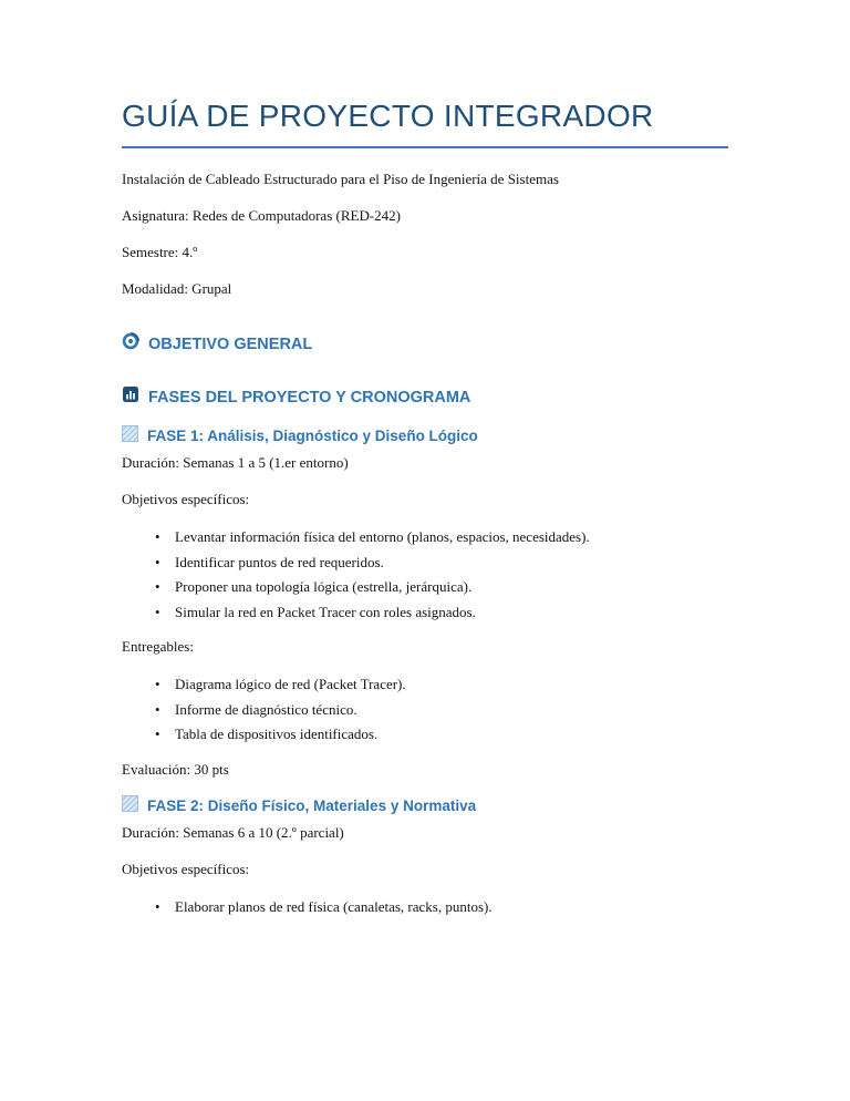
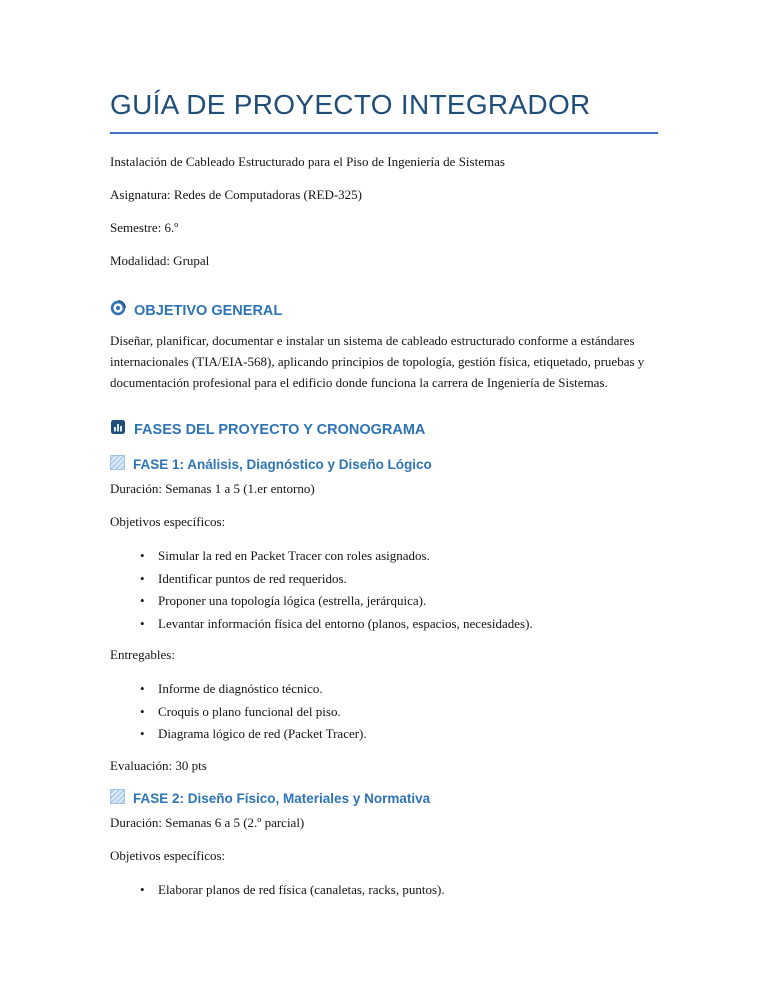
  GUÍA DE PROYECTO INTEGRADOR
  Instalación de Cableado Estructurado para el Piso de Ingeniería de Sistemas
- Asignatura: Redes de Computadoras (RED-242)
+ Asignatura: Redes de Computadoras (RED-325)
- Semestre: 4.º
+ Semestre: 6.º
  Modalidad: Grupal
  OBJETIVO GENERAL
+ Diseñar, planificar, documentar e instalar un sistema de cableado estructurado conforme a estándares internacionales (TIA/EIA-568), aplicando principios de topología, gestión física, etiquetado, pruebas y documentación profesional para el edificio donde funciona la carrera de Ingeniería de Sistemas.
  FASES DEL PROYECTO Y CRONOGRAMA
  FASE 1: Análisis, Diagnóstico y Diseño Lógico
  Duración: Semanas 1 a 5 (1.er entorno)
  Objetivos específicos:
- Levantar información física del entorno (planos, espacios, necesidades).
+ Simular la red en Packet Tracer con roles asignados.
  Identificar puntos de red requeridos.
  Proponer una topología lógica (estrella, jerárquica).
- Simular la red en Packet Tracer con roles asignados.
+ Levantar información física del entorno (planos, espacios, necesidades).
  Entregables:
- Diagrama lógico de red (Packet Tracer).
+ Informe de diagnóstico técnico.
+ Croquis o plano funcional del piso.
- Informe de diagnóstico técnico.
+ Diagrama lógico de red (Packet Tracer).
- Tabla de dispositivos identificados.
  Evaluación: 30 pts
  FASE 2: Diseño Físico, Materiales y Normativa
- Duración: Semanas 6 a 10 (2.º parcial)
+ Duración: Semanas 6 a 5 (2.º parcial)
  Objetivos específicos:
  Elaborar planos de red física (canaletas, racks, puntos).
